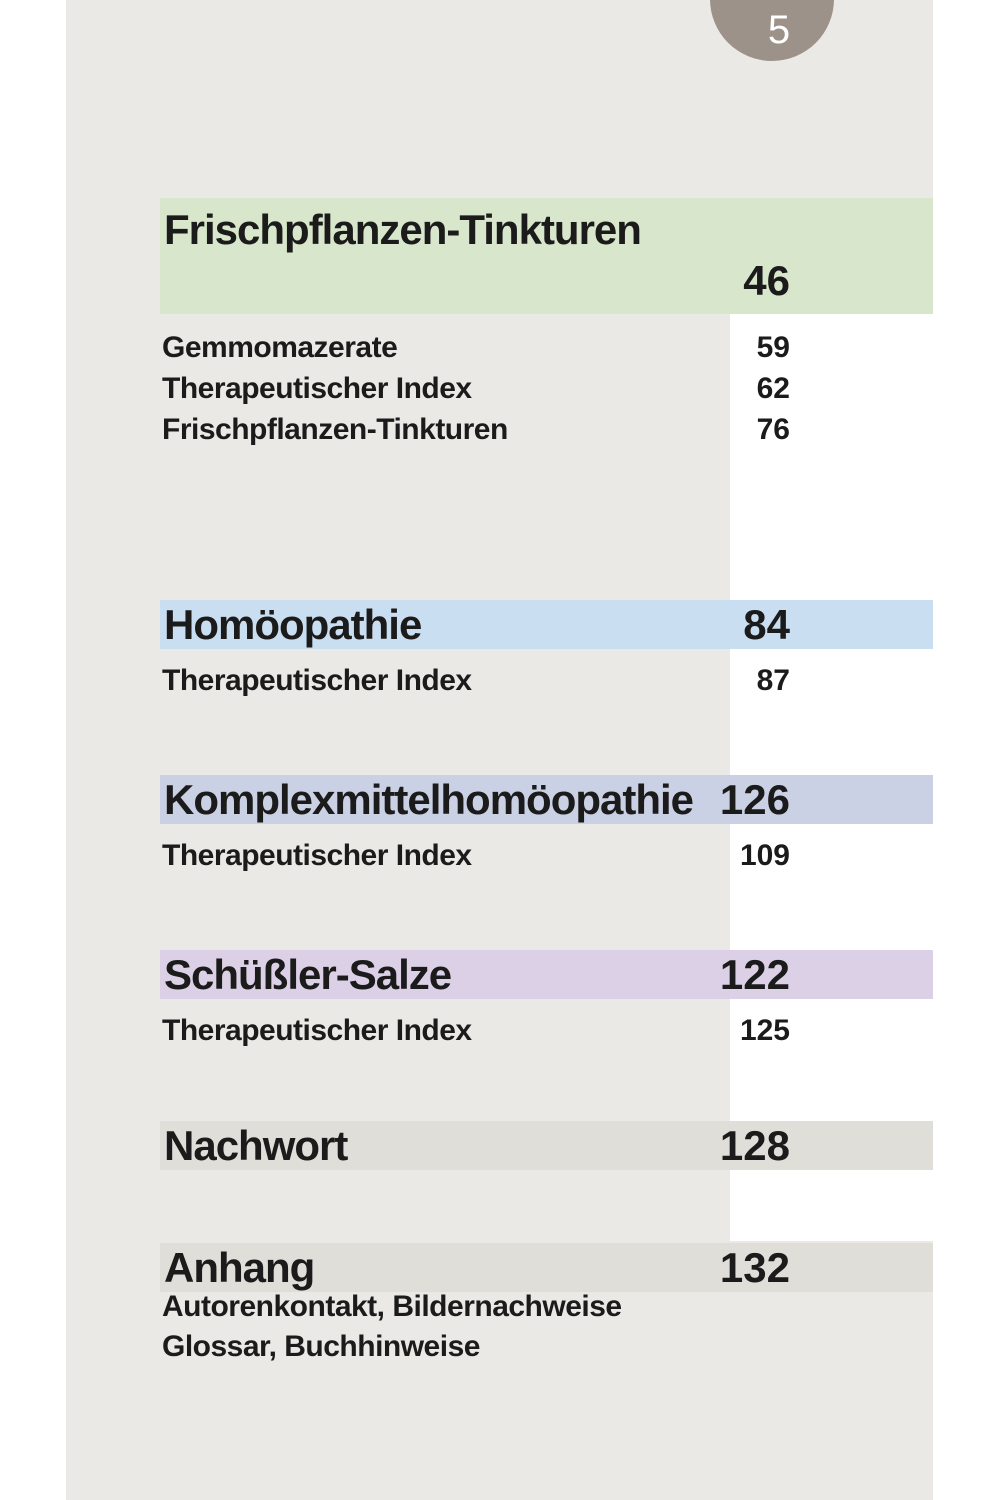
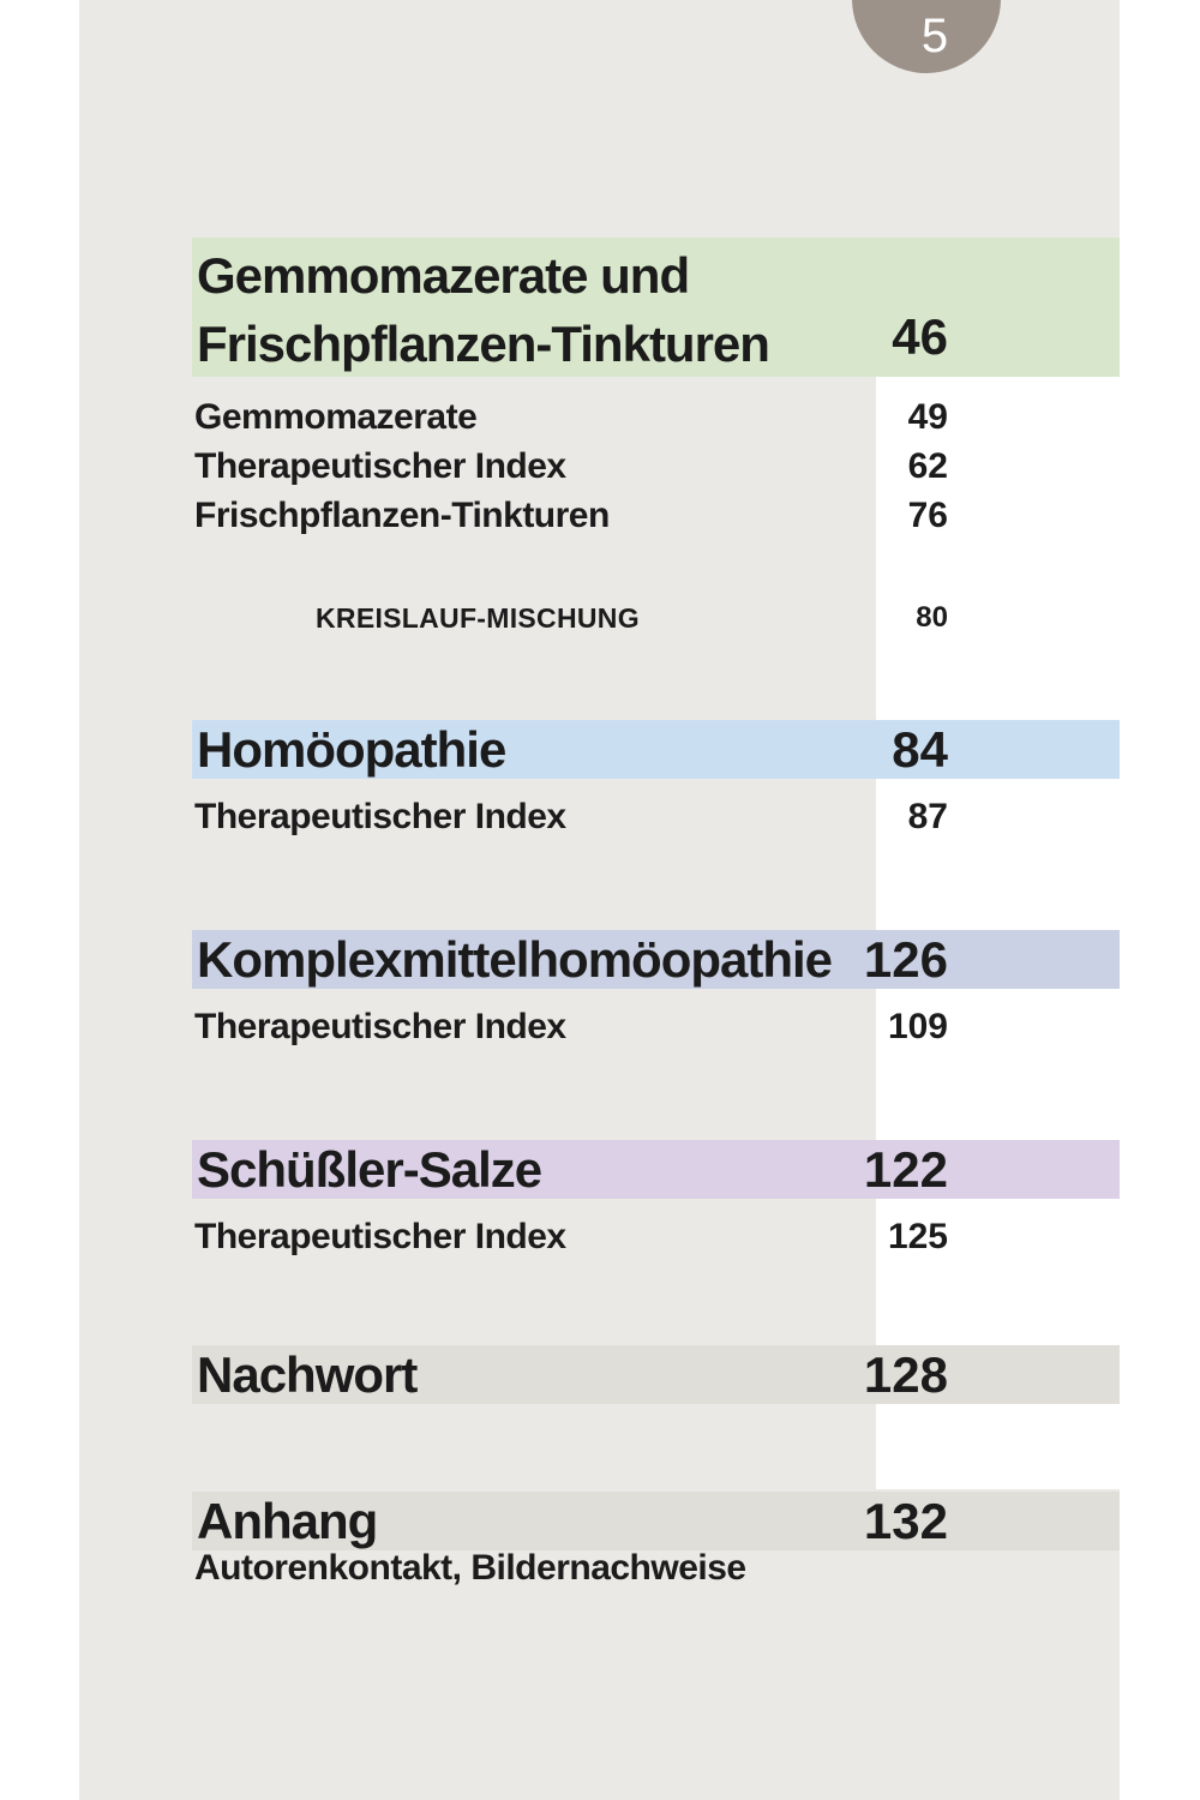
  5
+ Gemmomazerate und
  Frischpflanzen-Tinkturen
  46
  Gemmomazerate
- 59
+ 49
  Therapeutischer Index
  62
  Frischpflanzen-Tinkturen
  76
+ KREISLAUF-MISCHUNG
+ 80
  Homöopathie
  84
  Therapeutischer Index
  87
  Komplexmittelhomöopathie
  126
  Therapeutischer Index
  109
  Schüßler-Salze
  122
  Therapeutischer Index
  125
  Nachwort
  128
  Anhang
  132
  Autorenkontakt, Bildernachweise
- Glossar, Buchhinweise
